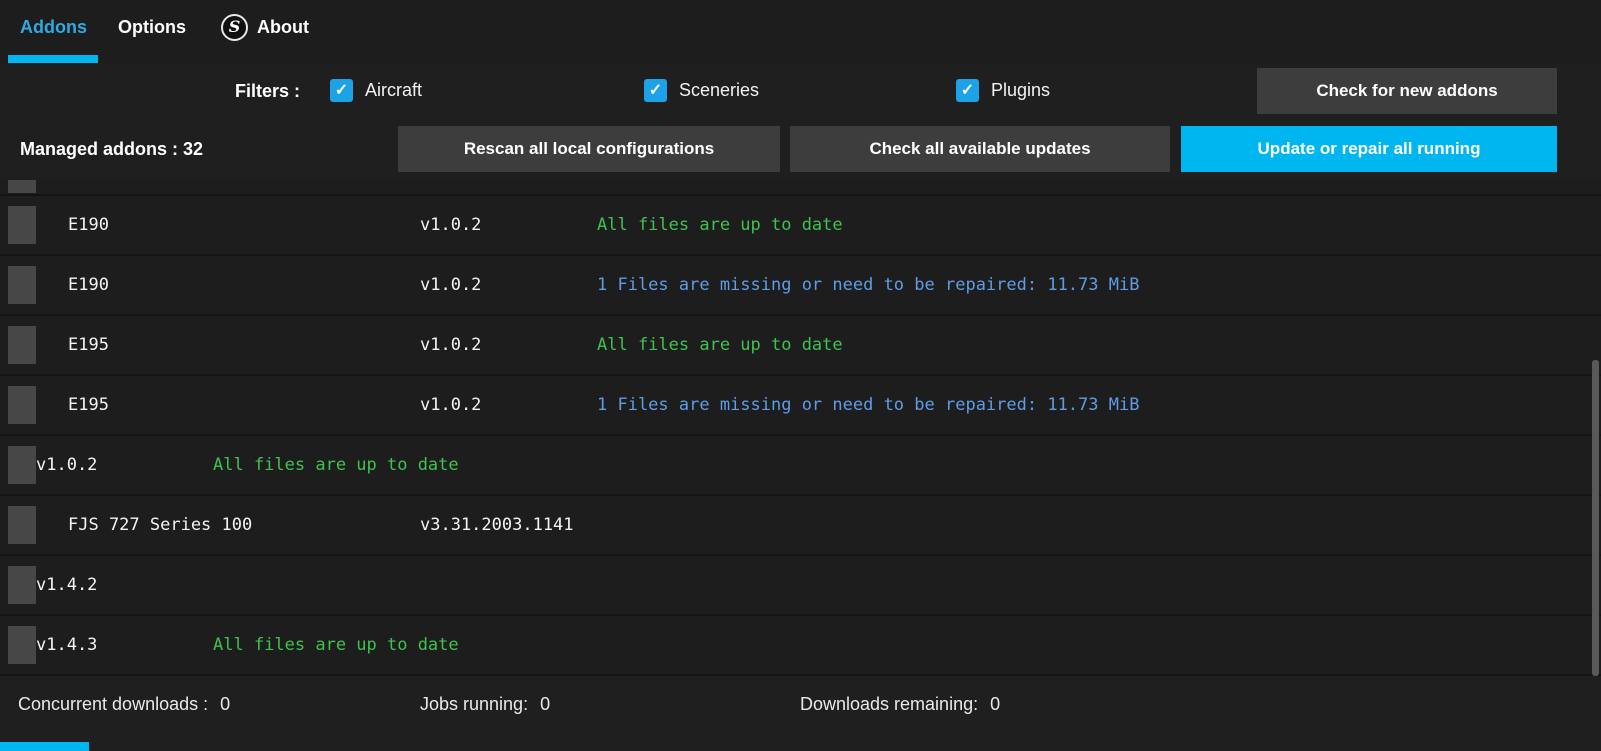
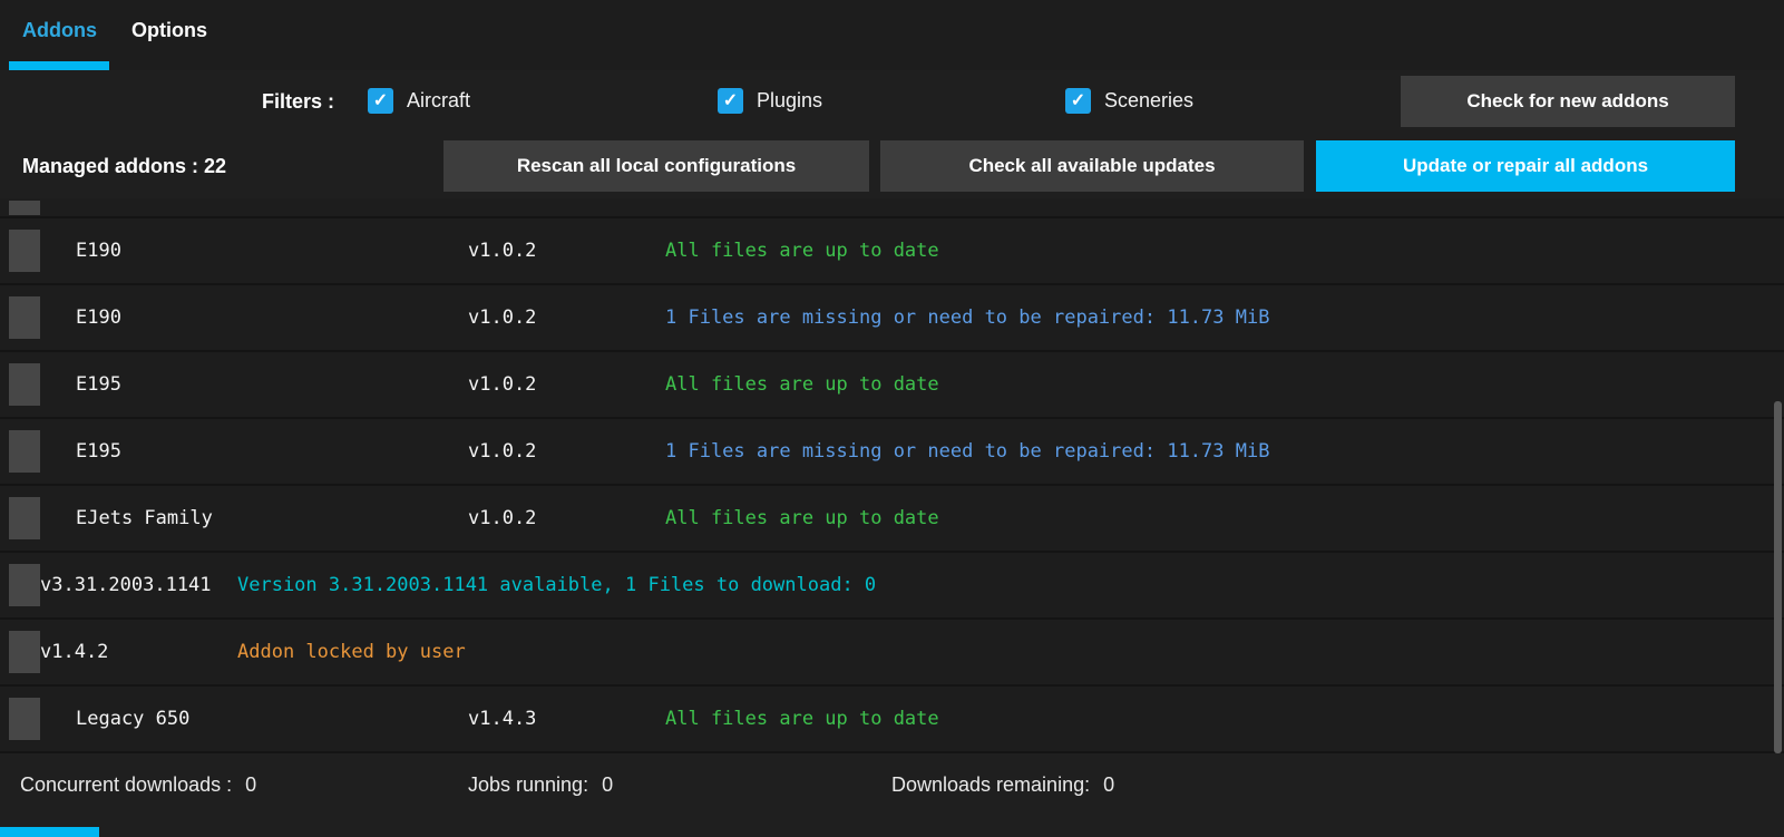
  Addons
  Options
- S
- About
  Filters :
  ✓
  Aircraft
  ✓
- Sceneries
+ Plugins
  ✓
- Plugins
+ Sceneries
  Check for new addons
- Managed addons : 32
+ Managed addons : 22
  Rescan all local configurations
  Check all available updates
- Update or repair all running
+ Update or repair all addons
  E190
  v1.0.2
  All files are up to date
  E190
  v1.0.2
  1 Files are missing or need to be repaired: 11.73 MiB
  E195
  v1.0.2
  All files are up to date
  E195
  v1.0.2
  1 Files are missing or need to be repaired: 11.73 MiB
+ EJets Family
  v1.0.2
  All files are up to date
- FJS 727 Series 100
  v3.31.2003.1141
+ Version 3.31.2003.1141 avalaible, 1 Files to download: 0
  v1.4.2
+ Addon locked by user
+ Legacy 650
  v1.4.3
  All files are up to date
  Concurrent downloads :
  0
  Jobs running:
  0
  Downloads remaining:
  0
